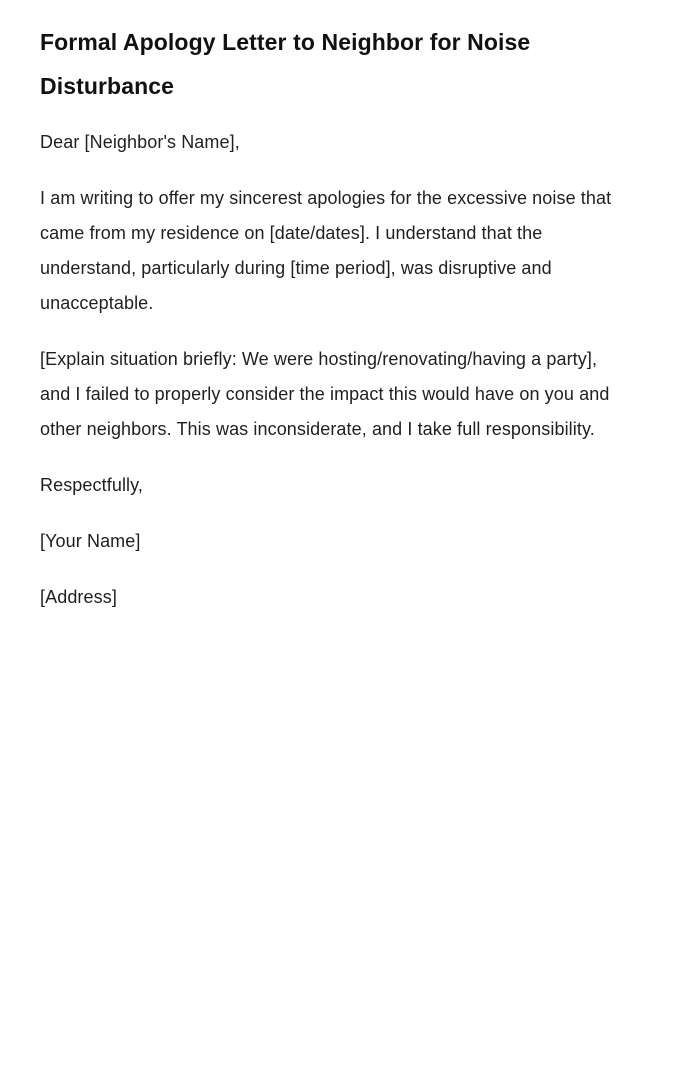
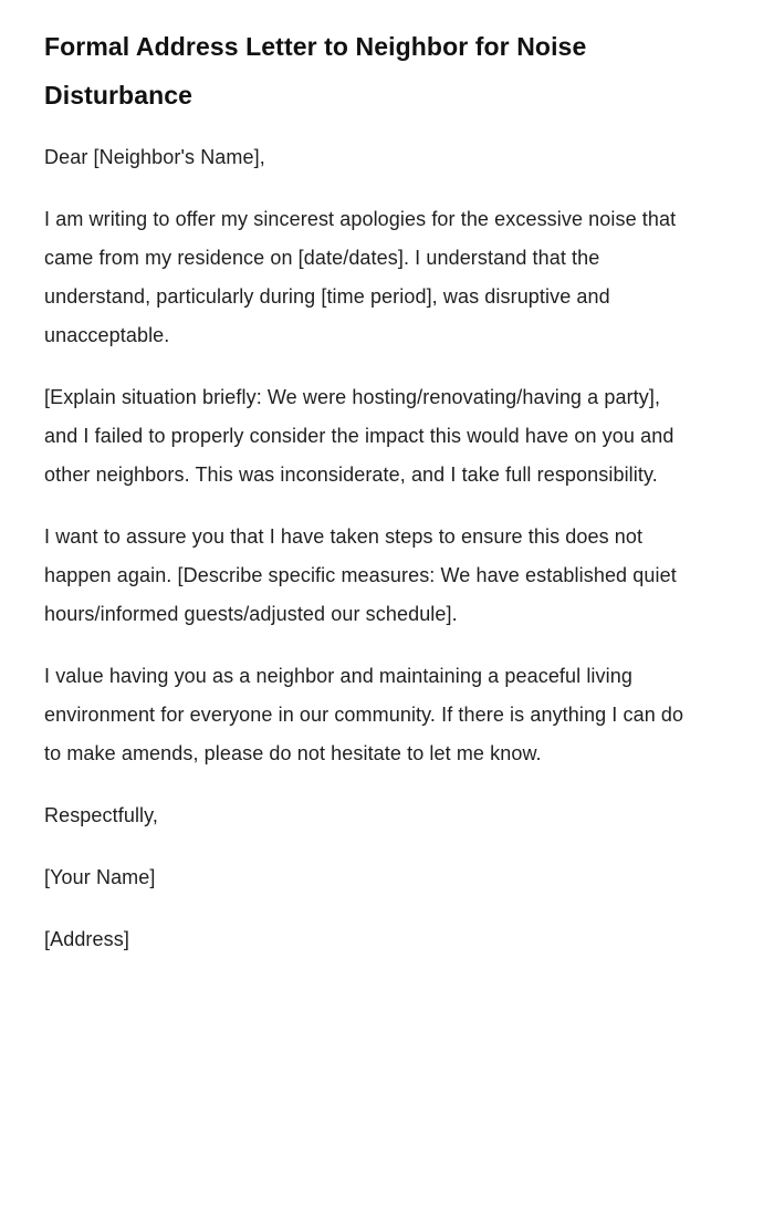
- Formal Apology Letter to Neighbor for Noise Disturbance
+ Formal Address Letter to Neighbor for Noise Disturbance
  Dear [Neighbor's Name],
  I am writing to offer my sincerest apologies for the excessive noise that came from my residence on [date/dates]. I understand that the understand, particularly during [time period], was disruptive and unacceptable.
  [Explain situation briefly: We were hosting/renovating/having a party], and I failed to properly consider the impact this would have on you and other neighbors. This was inconsiderate, and I take full responsibility.
+ I want to assure you that I have taken steps to ensure this does not happen again. [Describe specific measures: We have established quiet hours/informed guests/adjusted our schedule].
+ I value having you as a neighbor and maintaining a peaceful living environment for everyone in our community. If there is anything I can do to make amends, please do not hesitate to let me know.
  Respectfully,
  [Your Name]
  [Address]
